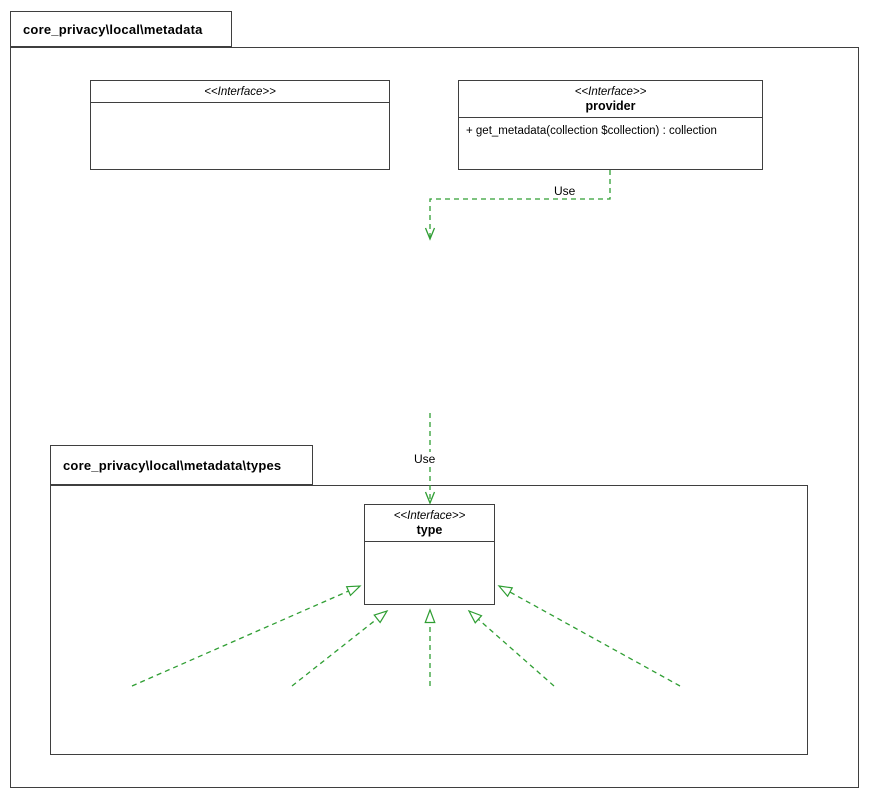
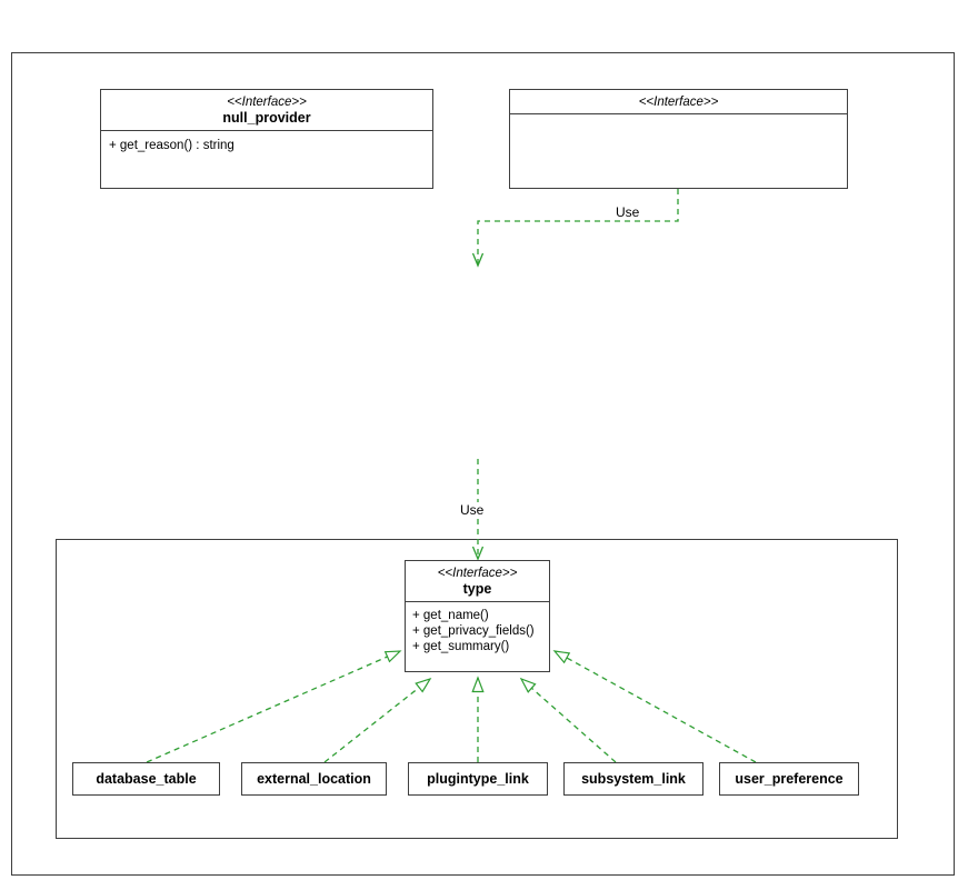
- core_privacy\local\metadata
- core_privacy\local\metadata\types
  Use
  Use
  <<Interface>>
+ null_provider
+ + get_reason() : string
  <<Interface>>
- provider
- + get_metadata(collection $collection) : collection
  <<Interface>>
  type
+ + get_name()
+ + get_privacy_fields()
+ + get_summary()
+ database_table
+ external_location
+ plugintype_link
+ subsystem_link
+ user_preference
